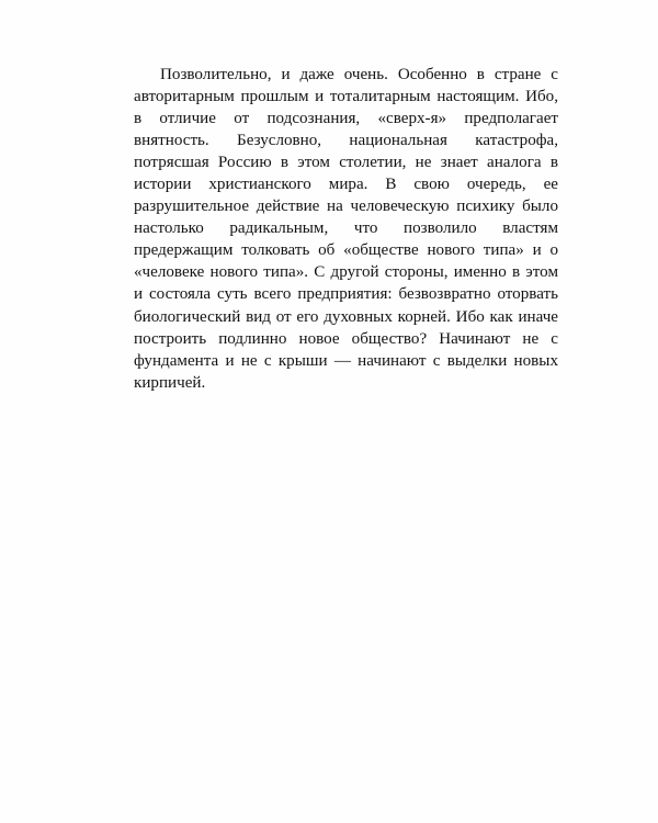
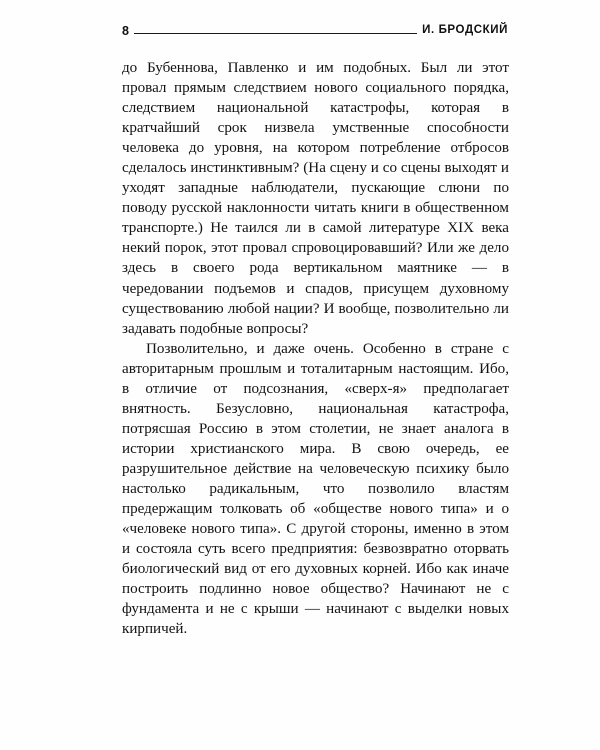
+ 8
+ И. БРОДСКИЙ
+ до Бубеннова, Павленко и им подобных. Был ли этот провал прямым следствием нового социального порядка, следствием национальной катастрофы, которая в кратчайший срок низвела умственные способности человека до уровня, на котором потребление отбросов сделалось инстинктивным? (На сцену и со сцены выходят и уходят западные наблюдатели, пускающие слюни по поводу русской наклонности читать книги в общественном транспорте.) Не таился ли в самой литературе XIX века некий порок, этот провал спровоцировавший? Или же дело здесь в своего рода вертикальном маятнике — в чередовании подъемов и спадов, присущем духовному существованию любой нации? И вообще, позволительно ли задавать подобные вопросы?
  Позволительно, и даже очень. Особенно в стране с авторитарным прошлым и тоталитарным настоящим. Ибо, в отличие от подсознания, «сверх-я» предполагает внятность. Безусловно, национальная катастрофа, потрясшая Россию в этом столетии, не знает аналога в истории христианского мира. В свою очередь, ее разрушительное действие на человеческую психику было настолько радикальным, что позволило властям предержащим толковать об «обществе нового типа» и о «человеке нового типа». С другой стороны, именно в этом и состояла суть всего предприятия: безвозвратно оторвать биологический вид от его духовных корней. Ибо как иначе построить подлинно новое общество? Начинают не с фундамента и не с крыши — начинают с выделки новых кирпичей.
